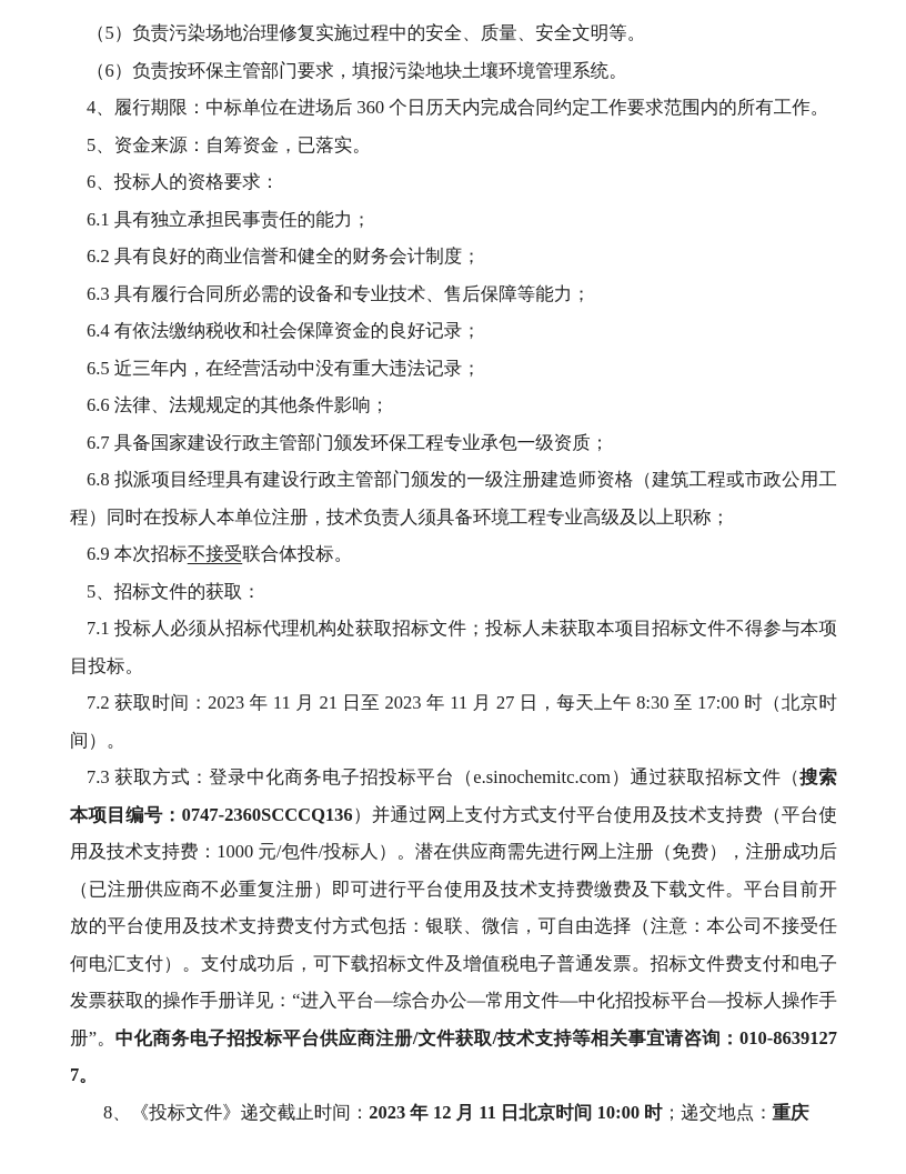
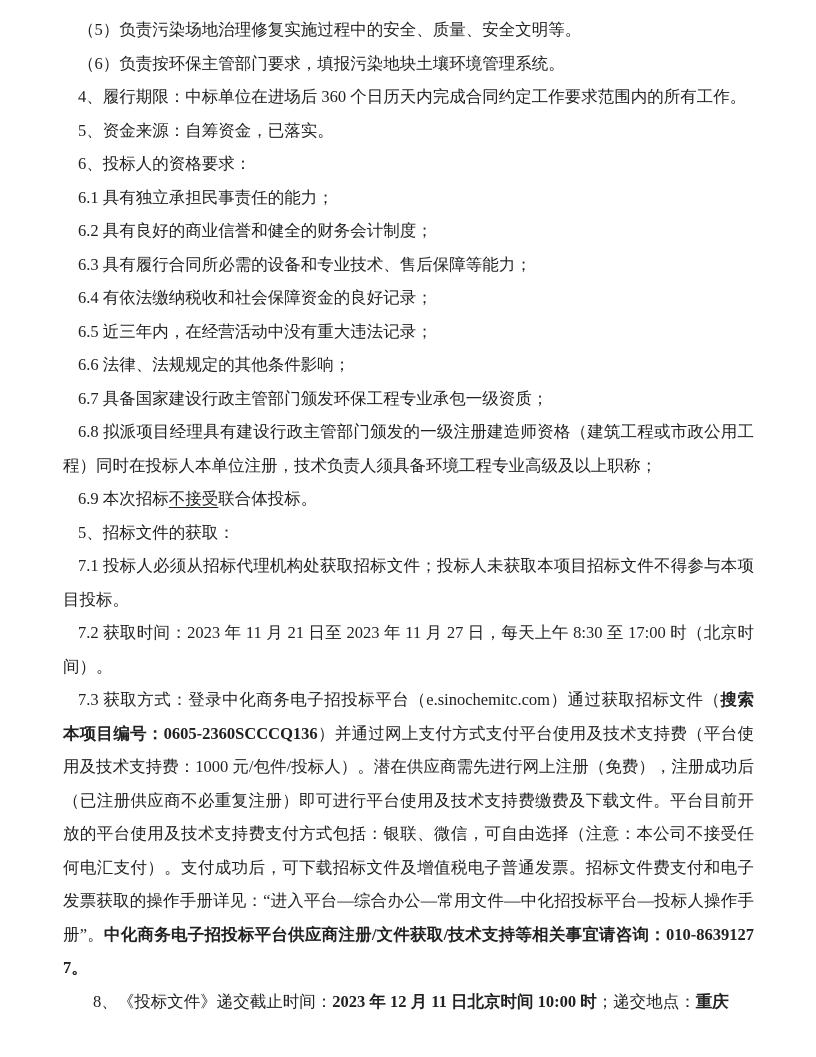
  （5）负责污染场地治理修复实施过程中的安全、质量、安全文明等。
  （6）负责按环保主管部门要求，填报污染地块土壤环境管理系统。
  4、履行期限：中标单位在进场后 360 个日历天内完成合同约定工作要求范围内的所有工作。
  5、资金来源：自筹资金，已落实。
  6、投标人的资格要求：
  6.1 具有独立承担民事责任的能力；
  6.2 具有良好的商业信誉和健全的财务会计制度；
  6.3 具有履行合同所必需的设备和专业技术、售后保障等能力；
  6.4 有依法缴纳税收和社会保障资金的良好记录；
  6.5 近三年内，在经营活动中没有重大违法记录；
  6.6 法律、法规规定的其他条件影响；
  6.7 具备国家建设行政主管部门颁发环保工程专业承包一级资质；
  6.8 拟派项目经理具有建设行政主管部门颁发的一级注册建造师资格（建筑工程或市政公用工程）同时在投标人本单位注册，技术负责人须具备环境工程专业高级及以上职称；
  6.9 本次招标不接受联合体投标。
  5、招标文件的获取：
  7.1 投标人必须从招标代理机构处获取招标文件；投标人未获取本项目招标文件不得参与本项目投标。
  7.2 获取时间：2023 年 11 月 21 日至 2023 年 11 月 27 日，每天上午 8:30 至 17:00 时（北京时间）。
- 7.3 获取方式：登录中化商务电子招投标平台（e.sinochemitc.com）通过获取招标文件（搜索本项目编号：0747-2360SCCCQ136）并通过网上支付方式支付平台使用及技术支持费（平台使用及技术支持费：1000 元/包件/投标人）。潜在供应商需先进行网上注册（免费），注册成功后（已注册供应商不必重复注册）即可进行平台使用及技术支持费缴费及下载文件。平台目前开放的平台使用及技术支持费支付方式包括：银联、微信，可自由选择（注意：本公司不接受任何电汇支付）。支付成功后，可下载招标文件及增值税电子普通发票。招标文件费支付和电子发票获取的操作手册详见：“进入平台—综合办公—常用文件—中化招投标平台—投标人操作手册”。中化商务电子招投标平台供应商注册/文件获取/技术支持等相关事宜请咨询：010-86391277。
+ 7.3 获取方式：登录中化商务电子招投标平台（e.sinochemitc.com）通过获取招标文件（搜索本项目编号：0605-2360SCCCQ136）并通过网上支付方式支付平台使用及技术支持费（平台使用及技术支持费：1000 元/包件/投标人）。潜在供应商需先进行网上注册（免费），注册成功后（已注册供应商不必重复注册）即可进行平台使用及技术支持费缴费及下载文件。平台目前开放的平台使用及技术支持费支付方式包括：银联、微信，可自由选择（注意：本公司不接受任何电汇支付）。支付成功后，可下载招标文件及增值税电子普通发票。招标文件费支付和电子发票获取的操作手册详见：“进入平台—综合办公—常用文件—中化招投标平台—投标人操作手册”。中化商务电子招投标平台供应商注册/文件获取/技术支持等相关事宜请咨询：010-86391277。
  8、《投标文件》递交截止时间：2023 年 12 月 11 日北京时间 10:00 时；递交地点：重庆
